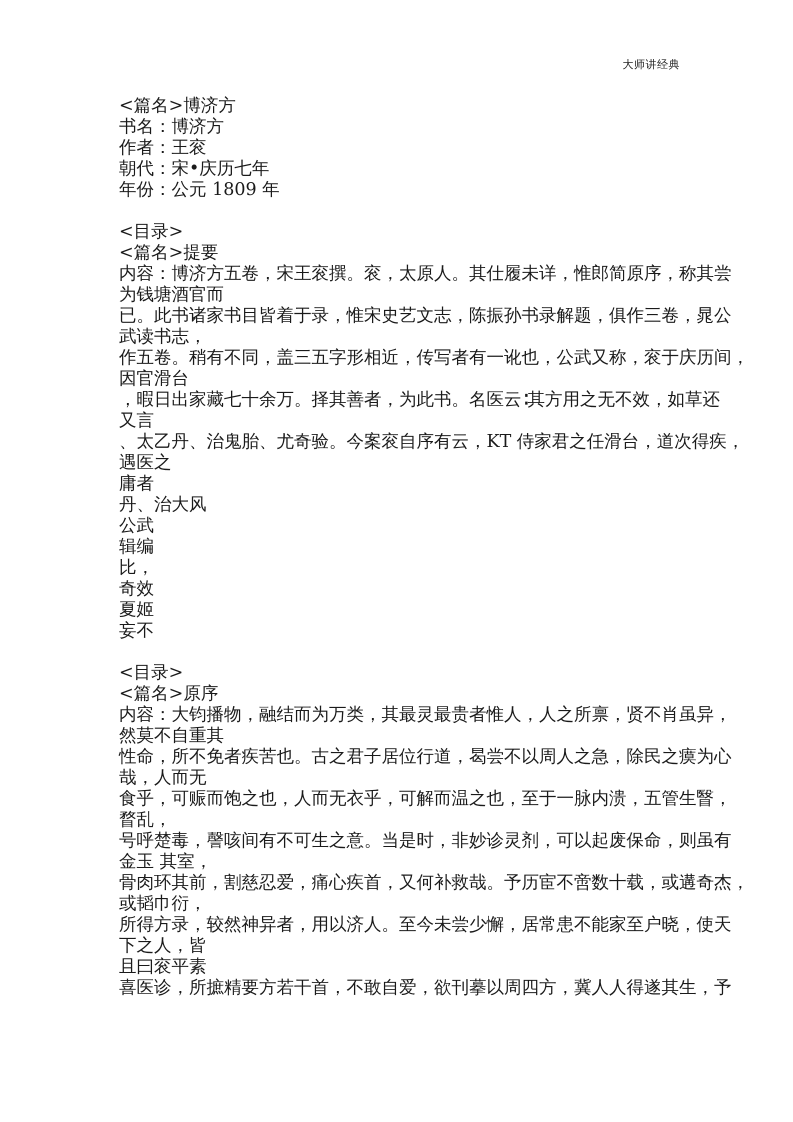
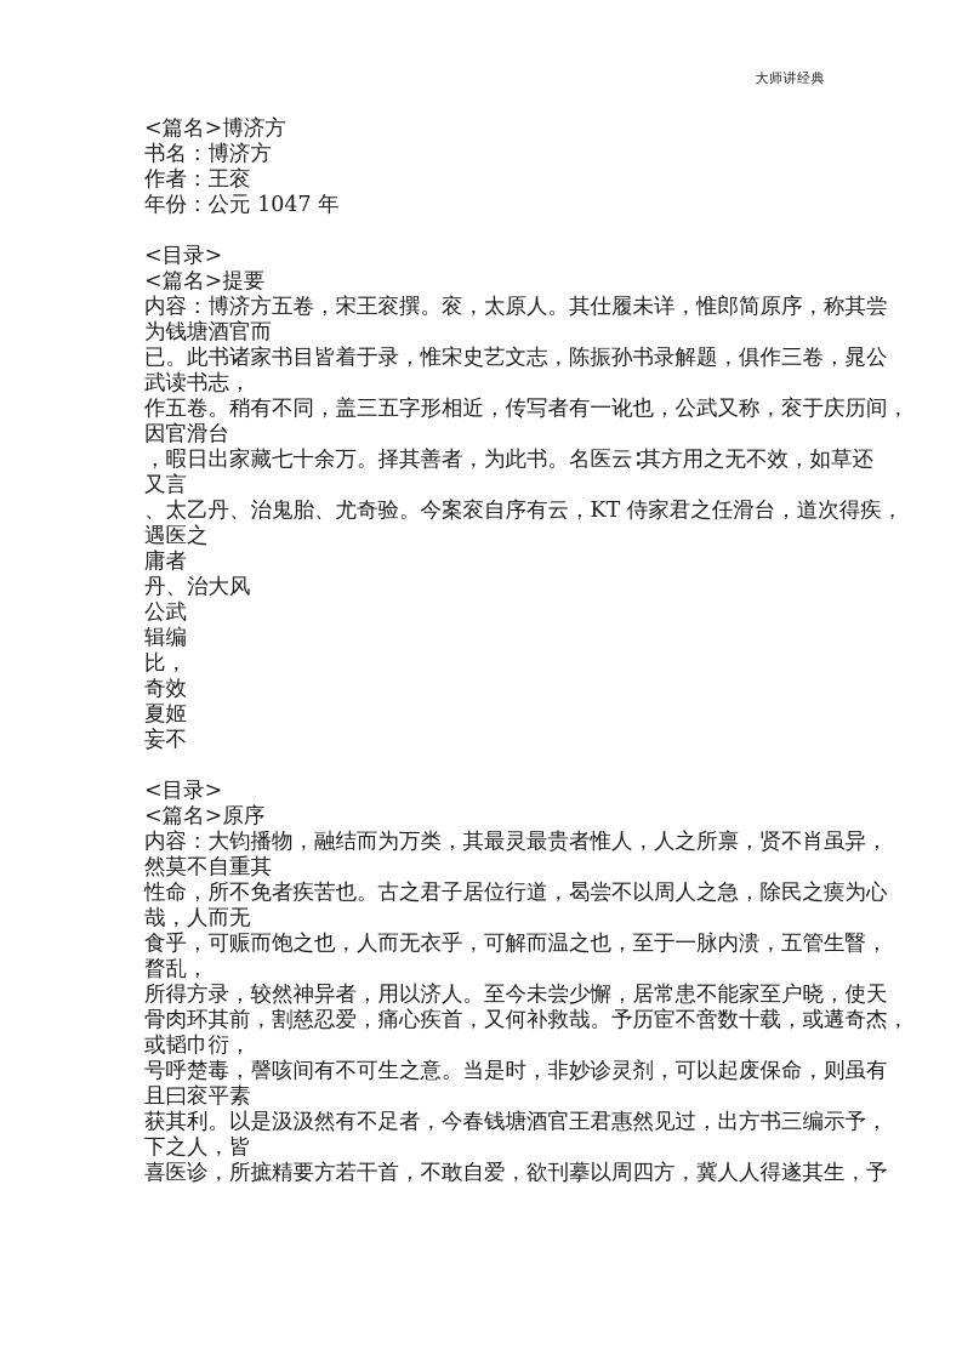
  大师讲经典
  <篇名>博济方
  书名：博济方
  作者：王衮
- 朝代：宋•庆历七年
- 年份：公元 1809 年
+ 年份：公元 1047 年
  <目录>
  <篇名>提要
  内容：博济方五卷，宋王衮撰。衮，太原人。其仕履未详，惟郎简原序，称其尝
  为钱塘酒官而
  已。此书诸家书目皆着于录，惟宋史艺文志，陈振孙书录解题，俱作三卷，晁公
  武读书志，
  作五卷。稍有不同，盖三五字形相近，传写者有一讹也，公武又称，衮于庆历间，
  因官滑台
  ，暇日出家藏七十余万。择其善者，为此书。名医云∶其方用之无不效，如草还
  又言
  、太乙丹、治鬼胎、尤奇验。今案衮自序有云，KT 侍家君之任滑台，道次得疾，
  遇医之
  庸者
  丹、治大风
  公武
  辑编
  比，
  奇效
  夏姬
  妄不
  <目录>
  <篇名>原序
  内容：大钧播物，融结而为万类，其最灵最贵者惟人，人之所禀，贤不肖虽异，
  然莫不自重其
  性命，所不免者疾苦也。古之君子居位行道，曷尝不以周人之急，除民之瘼为心
  哉，人而无
  食乎，可赈而饱之也，人而无衣乎，可解而温之也，至于一脉内溃，五管生瞖，
  瞀乱，
- 号呼楚毒，謦咳间有不可生之意。当是时，非妙诊灵剂，可以起废保命，则虽有
+ 所得方录，较然神异者，用以济人。至今未尝少懈，居常患不能家至户晓，使天
- 金玉 其室，
  骨肉环其前，割慈忍爱，痛心疾首，又何补救哉。予历宦不啻数十载，或遘奇杰，
  或韬巾衍，
- 所得方录，较然神异者，用以济人。至今未尝少懈，居常患不能家至户晓，使天
+ 号呼楚毒，謦咳间有不可生之意。当是时，非妙诊灵剂，可以起废保命，则虽有
- 下之人，皆
+ 且曰衮平素
+ 获其利。以是汲汲然有不足者，今春钱塘酒官王君惠然见过，出方书三编示予，
- 且曰衮平素
+ 下之人，皆
  喜医诊，所摭精要方若干首，不敢自爱，欲刊摹以周四方，冀人人得遂其生，予
